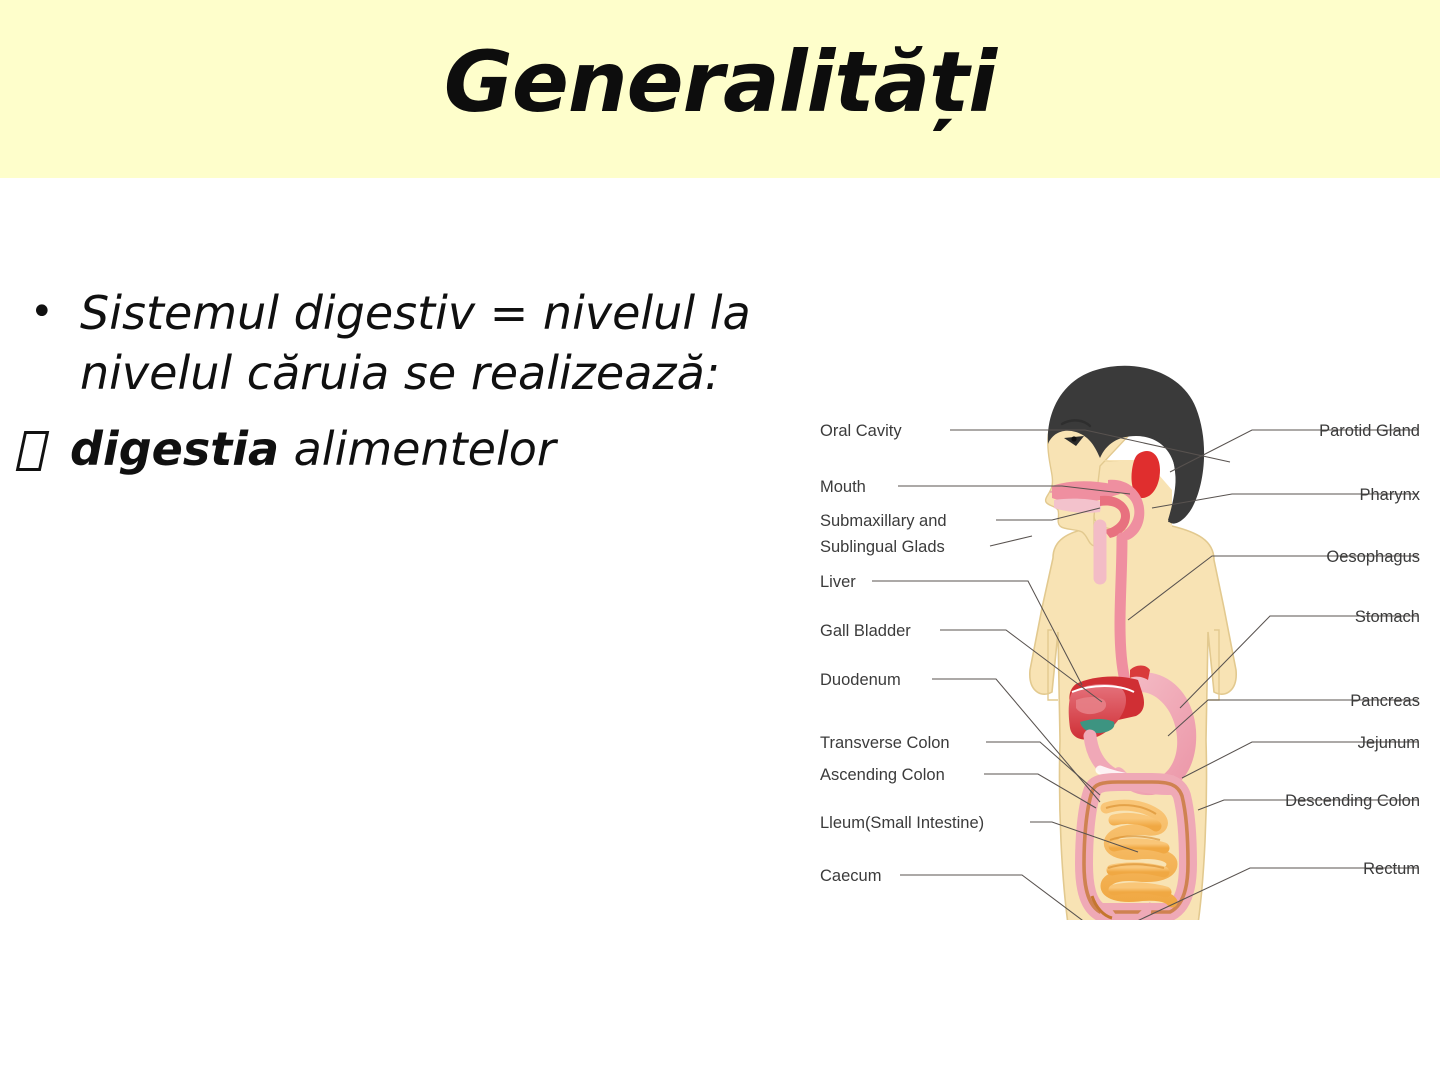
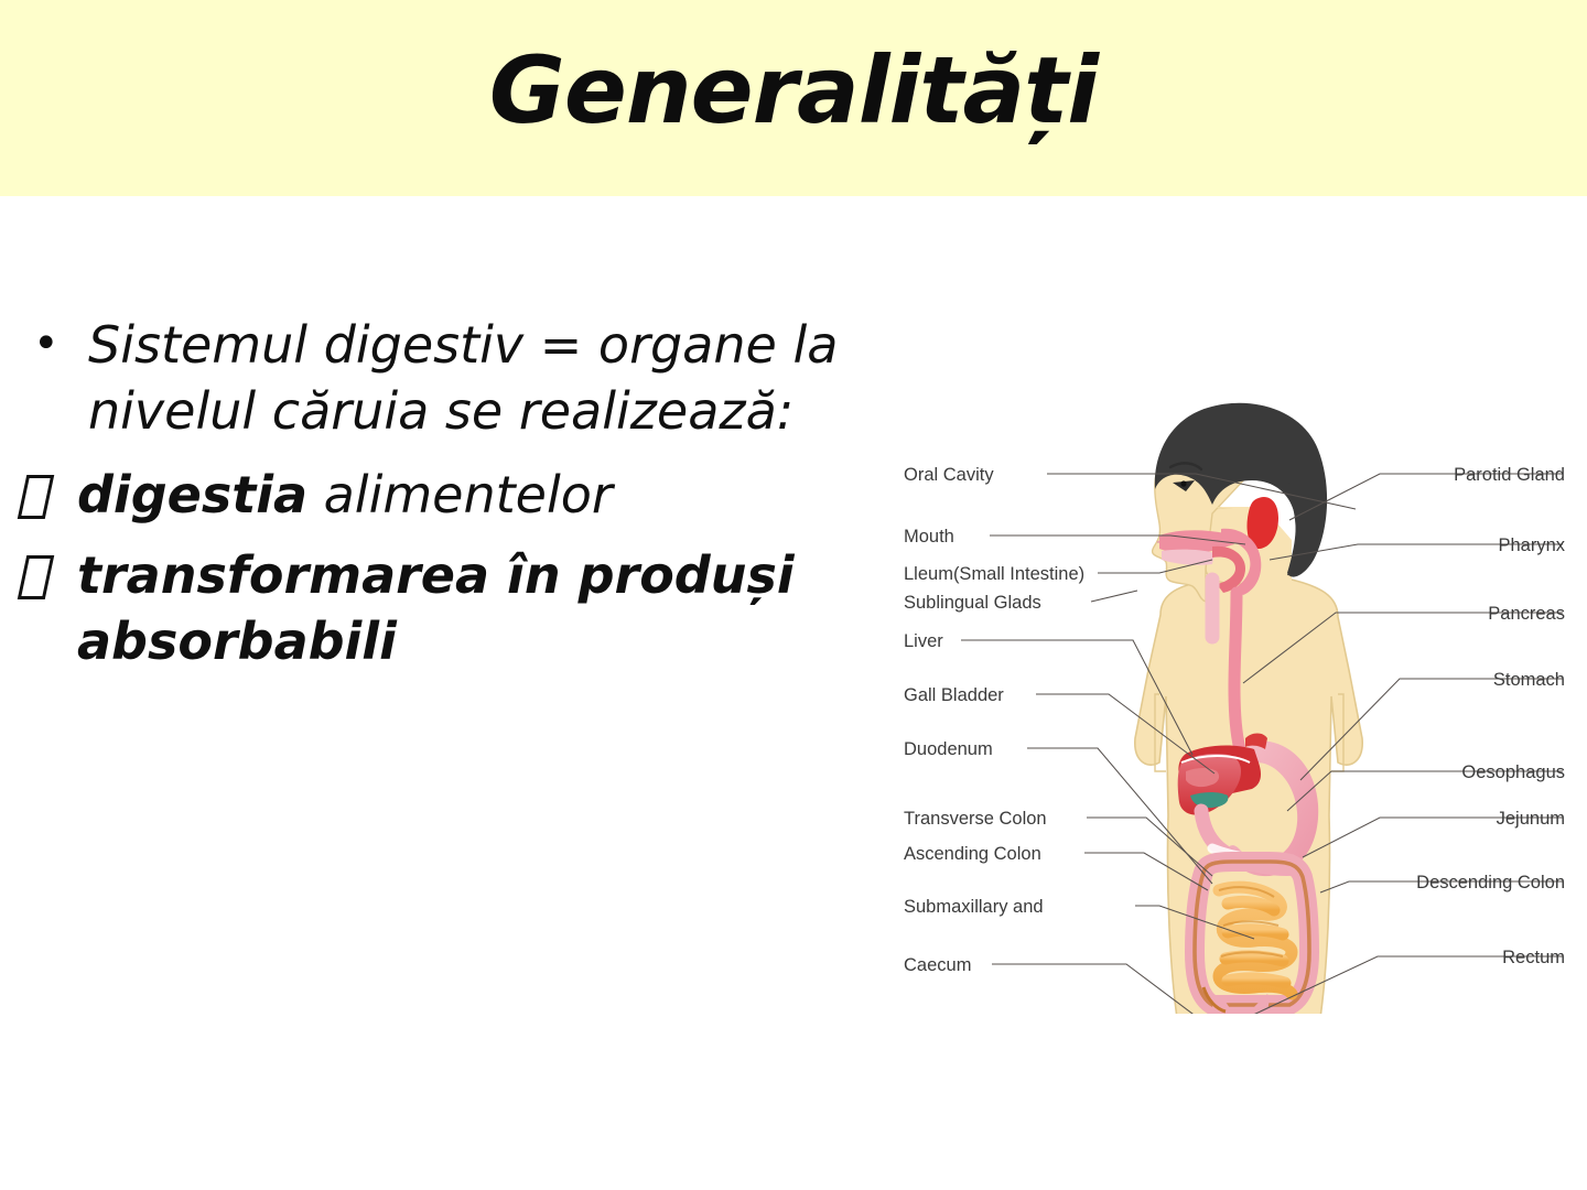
  Generalități
  •
- Sistemul digestiv = nivelul la
+ Sistemul digestiv = organe la
  nivelul căruia se realizează:
  digestia alimentelor
+ transformarea în produși absorbabili
  Oral Cavity
  Mouth
- Submaxillary and
+ Lleum(Small Intestine)
  Sublingual Glads
  Liver
  Gall Bladder
  Duodenum
  Transverse Colon
  Ascending Colon
- Lleum(Small Intestine)
+ Submaxillary and
  Caecum
  Parotid Gland
  Pharynx
- Oesophagus
+ Pancreas
  Stomach
- Pancreas
+ Oesophagus
  Jejunum
  Descending Colon
  Rectum
